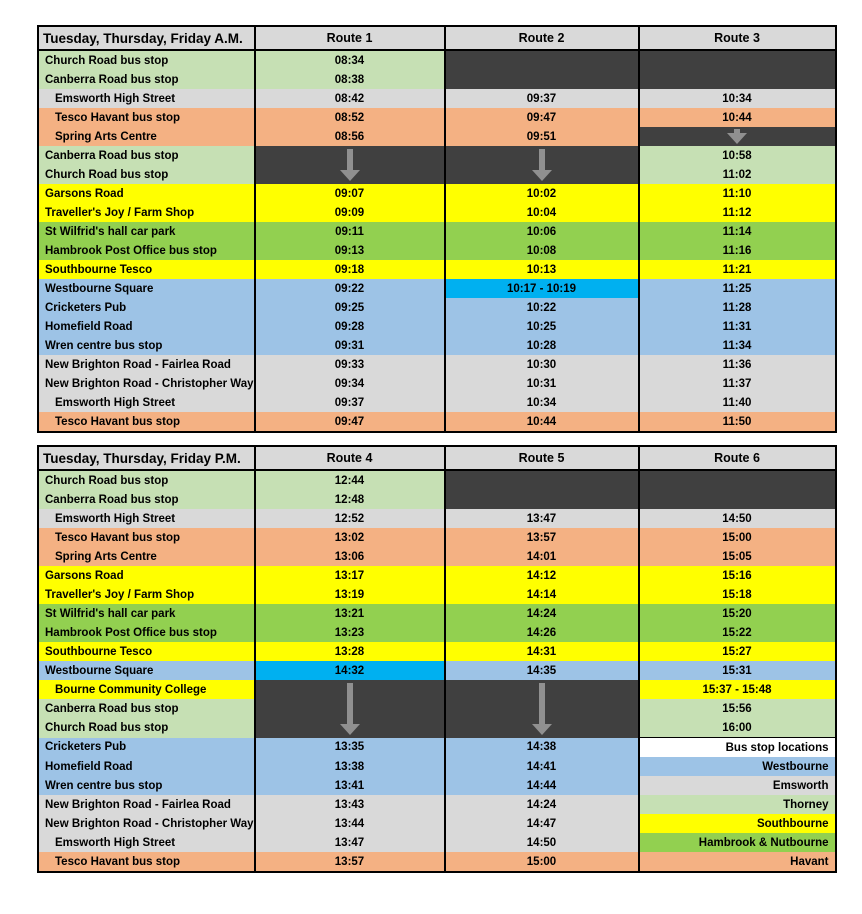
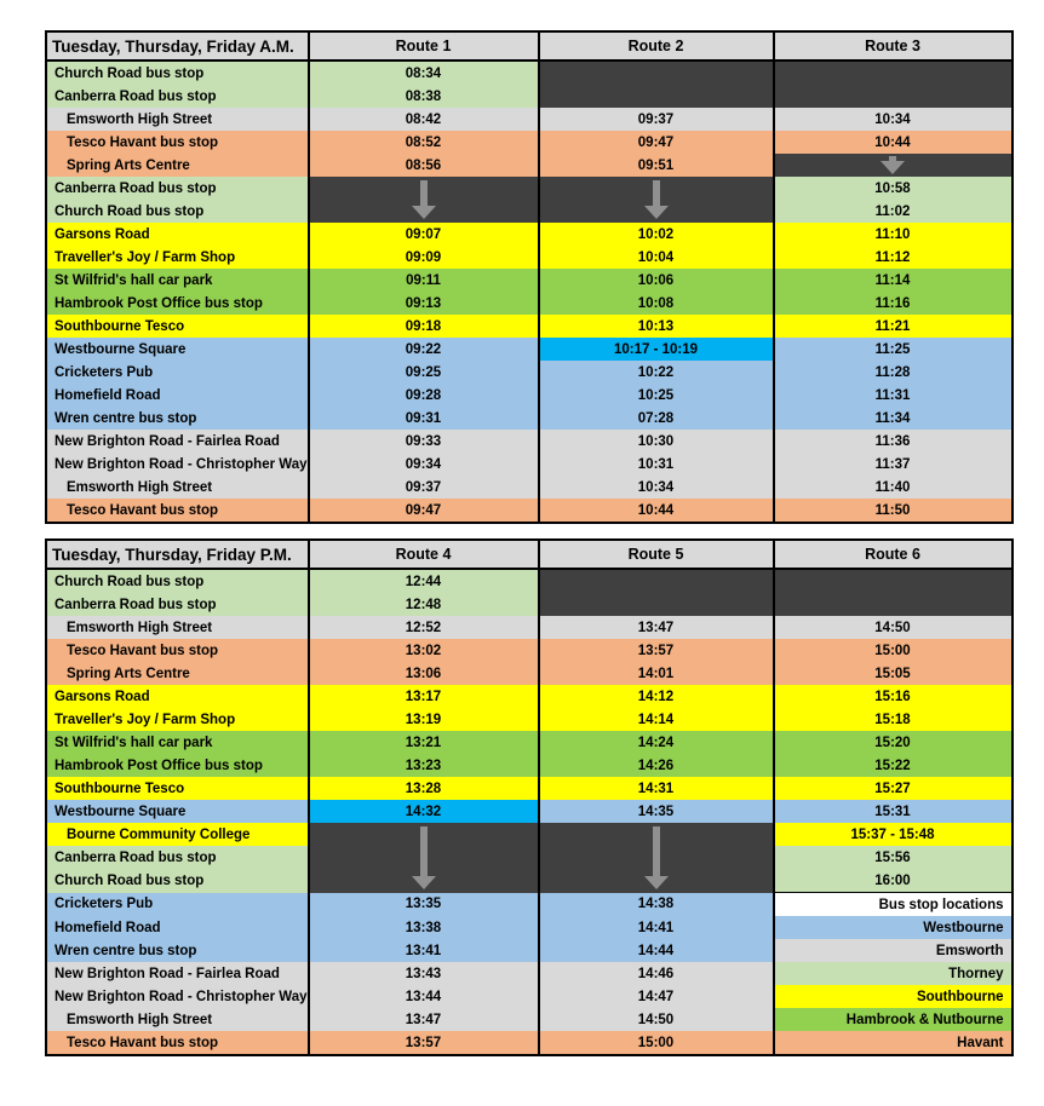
  Tuesday, Thursday, Friday A.M.	Route 1	Route 2	Route 3
  Church Road bus stop	08:34
  Canberra Road bus stop	08:38
  Emsworth High Street	08:42	09:37	10:34
  Tesco Havant bus stop	08:52	09:47	10:44
  Spring Arts Centre	08:56	09:51
  Canberra Road bus stop			10:58
  Church Road bus stop	11:02
  Garsons Road	09:07	10:02	11:10
  Traveller's Joy / Farm Shop	09:09	10:04	11:12
  St Wilfrid's hall car park	09:11	10:06	11:14
  Hambrook Post Office bus stop	09:13	10:08	11:16
  Southbourne Tesco	09:18	10:13	11:21
  Westbourne Square	09:22	10:17 - 10:19	11:25
  Cricketers Pub	09:25	10:22	11:28
  Homefield Road	09:28	10:25	11:31
- Wren centre bus stop	09:31	10:28	11:34
+ Wren centre bus stop	09:31	07:28	11:34
  New Brighton Road - Fairlea Road	09:33	10:30	11:36
  New Brighton Road - Christopher Way	09:34	10:31	11:37
  Emsworth High Street	09:37	10:34	11:40
  Tesco Havant bus stop	09:47	10:44	11:50
  Tuesday, Thursday, Friday P.M.	Route 4	Route 5	Route 6
  Church Road bus stop	12:44
  Canberra Road bus stop	12:48
  Emsworth High Street	12:52	13:47	14:50
  Tesco Havant bus stop	13:02	13:57	15:00
  Spring Arts Centre	13:06	14:01	15:05
  Garsons Road	13:17	14:12	15:16
  Traveller's Joy / Farm Shop	13:19	14:14	15:18
  St Wilfrid's hall car park	13:21	14:24	15:20
  Hambrook Post Office bus stop	13:23	14:26	15:22
  Southbourne Tesco	13:28	14:31	15:27
  Westbourne Square	14:32	14:35	15:31
  Bourne Community College			15:37 - 15:48
  Canberra Road bus stop	15:56
  Church Road bus stop	16:00
  Cricketers Pub	13:35	14:38	Bus stop locations
  Homefield Road	13:38	14:41	Westbourne
  Wren centre bus stop	13:41	14:44	Emsworth
- New Brighton Road - Fairlea Road	13:43	14:24	Thorney
+ New Brighton Road - Fairlea Road	13:43	14:46	Thorney
  New Brighton Road - Christopher Way	13:44	14:47	Southbourne
  Emsworth High Street	13:47	14:50	Hambrook & Nutbourne
  Tesco Havant bus stop	13:57	15:00	Havant
